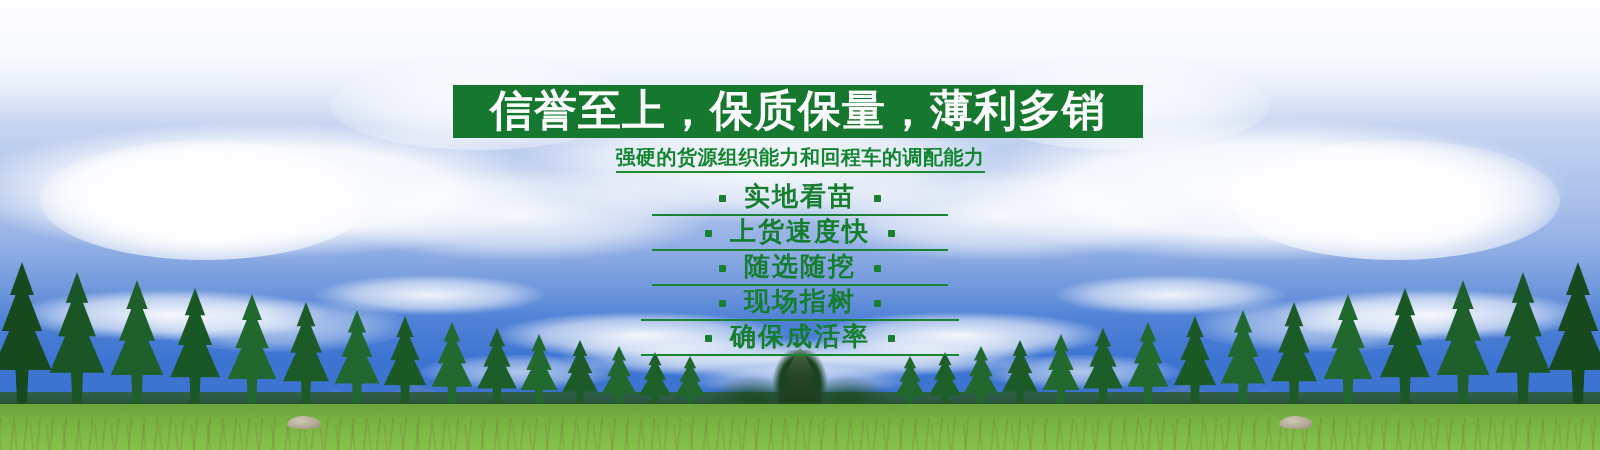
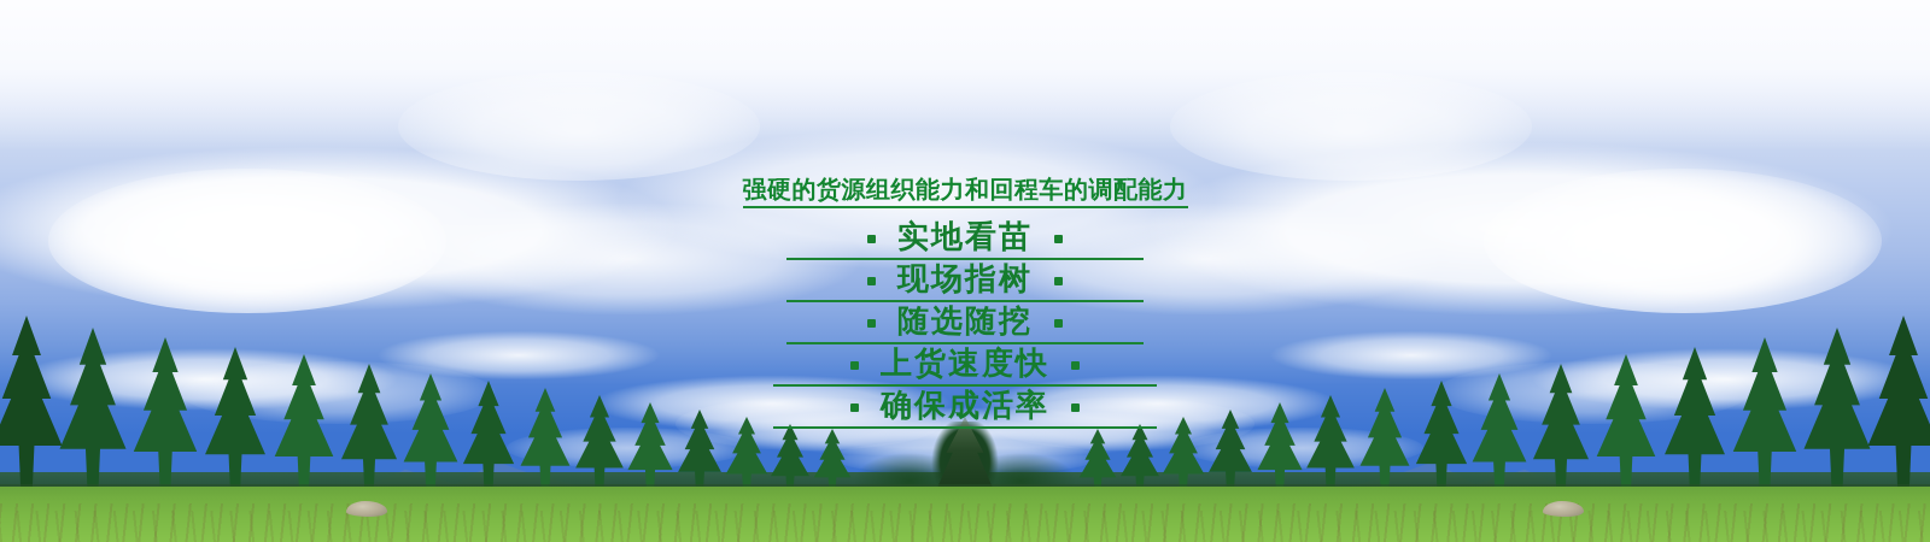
- 信誉至上，保质保量，薄利多销
  强硬的货源组织能力和回程车的调配能力
  实地看苗
- 上货速度快
+ 现场指树
  随选随挖
- 现场指树
+ 上货速度快
  确保成活率
